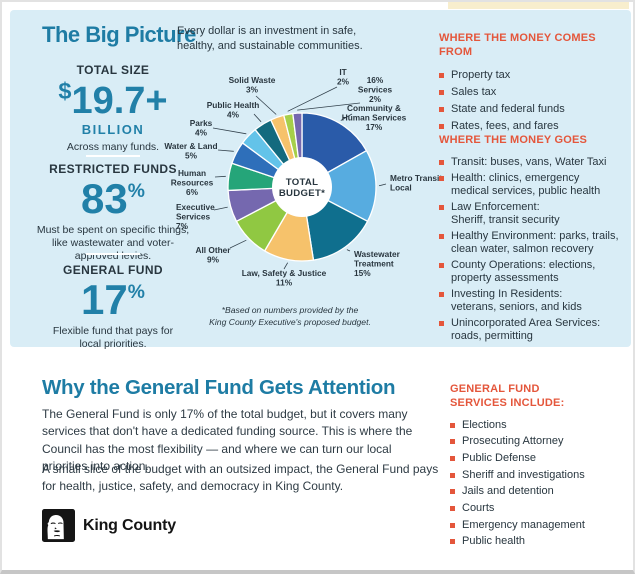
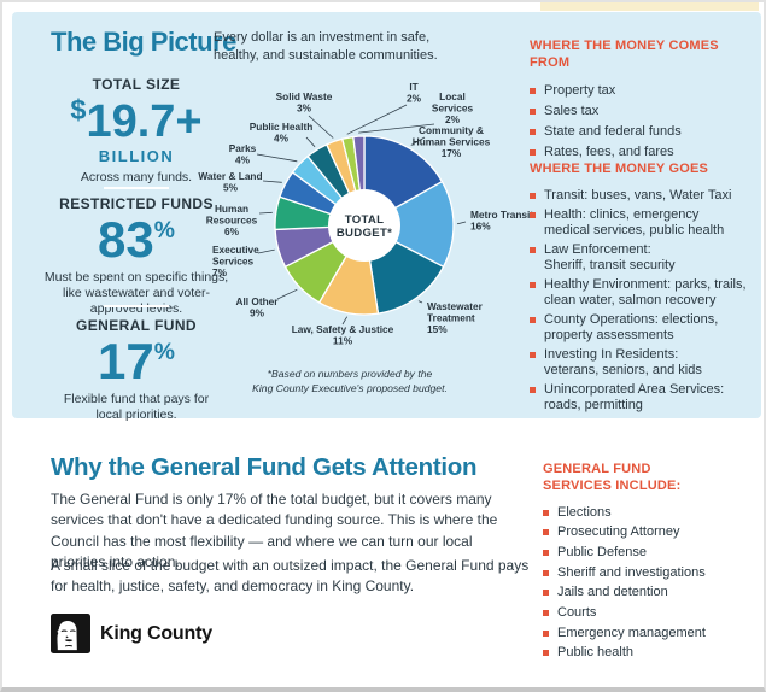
  The Big Picture
  Every dollar is an investment in safe,
  healthy, and sustainable communities.
  TOTAL SIZE
  $19.7+
  BILLION
  Across many funds.
  RESTRICTED FUNDS
  83%
  Must be spent on specific things, like wastewater and voter-approved levies.
  GENERAL FUND
  17%
  Flexible fund that pays for local priorities.
  TOTAL BUDGET*
  Community & Human Services 17%
- Metro Trans Local
+ Metro Trans 16%
  Wastewater Treatment 15%
  Law, Safety & Justice 11%
  All Other 9%
  Executive Services 7%
  Human Resources 6%
  Water & Land 5%
  Parks 4%
  Public Health 4%
  Solid Waste 3%
  IT 2%
- 16% Services 2%
+ Local Services 2%
  *Based on numbers provided by the
  King County Executive's proposed budget.
  WHERE THE MONEY COMES FROM
  Property tax
  Sales tax
  State and federal funds
  Rates, fees, and fares
  WHERE THE MONEY GOES
  Transit: buses, vans, Water Taxi
  Health: clinics, emergency
  medical services, public health
  Law Enforcement:
  Sheriff, transit security
  Healthy Environment: parks, trails,
  clean water, salmon recovery
  County Operations: elections,
  property assessments
  Investing In Residents:
  veterans, seniors, and kids
  Unincorporated Area Services:
  roads, permitting
  Why the General Fund Gets Attention
  The General Fund is only 17% of the total budget, but it covers many services that don't have a dedicated funding source. This is where the Council has the most flexibility — and where we can turn our local priorities into action.
  A small slice of the budget with an outsized impact, the General Fund pays for health, justice, safety, and democracy in King County.
  GENERAL FUND
  SERVICES INCLUDE:
  Elections
  Prosecuting Attorney
  Public Defense
  Sheriff and investigations
  Jails and detention
  Courts
  Emergency management
  Public health
  King County
